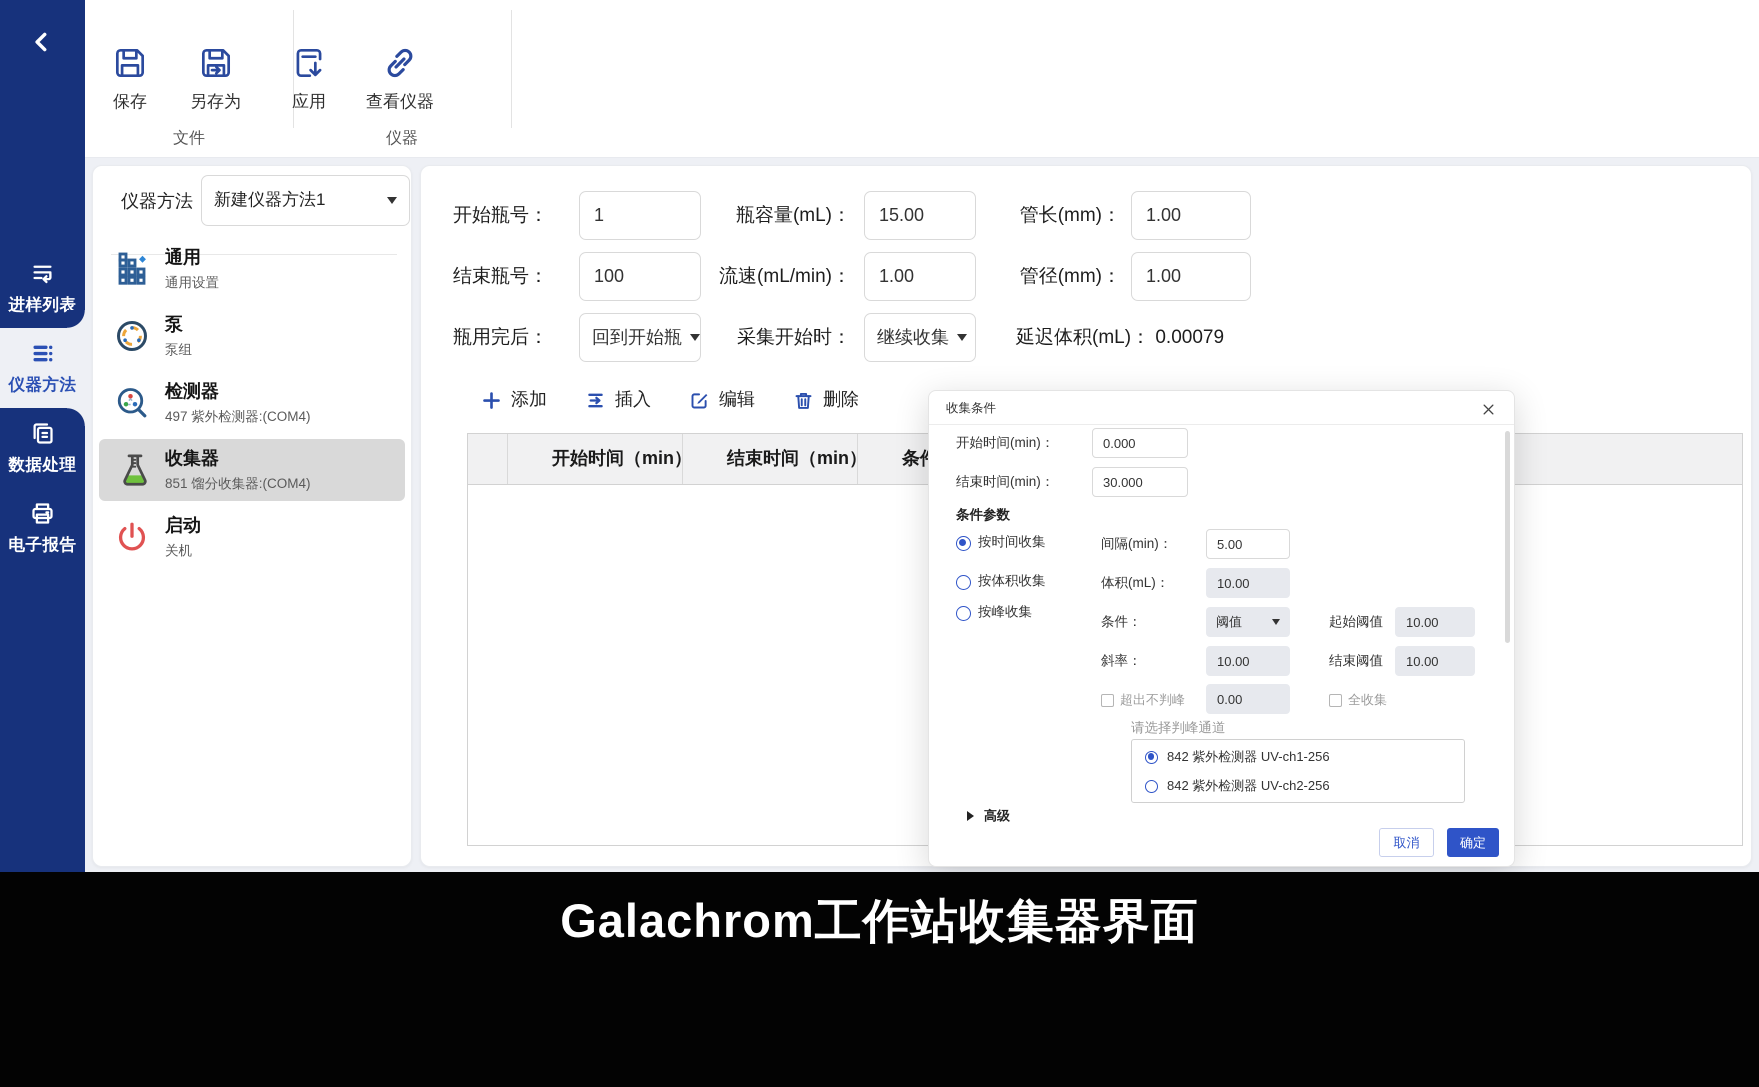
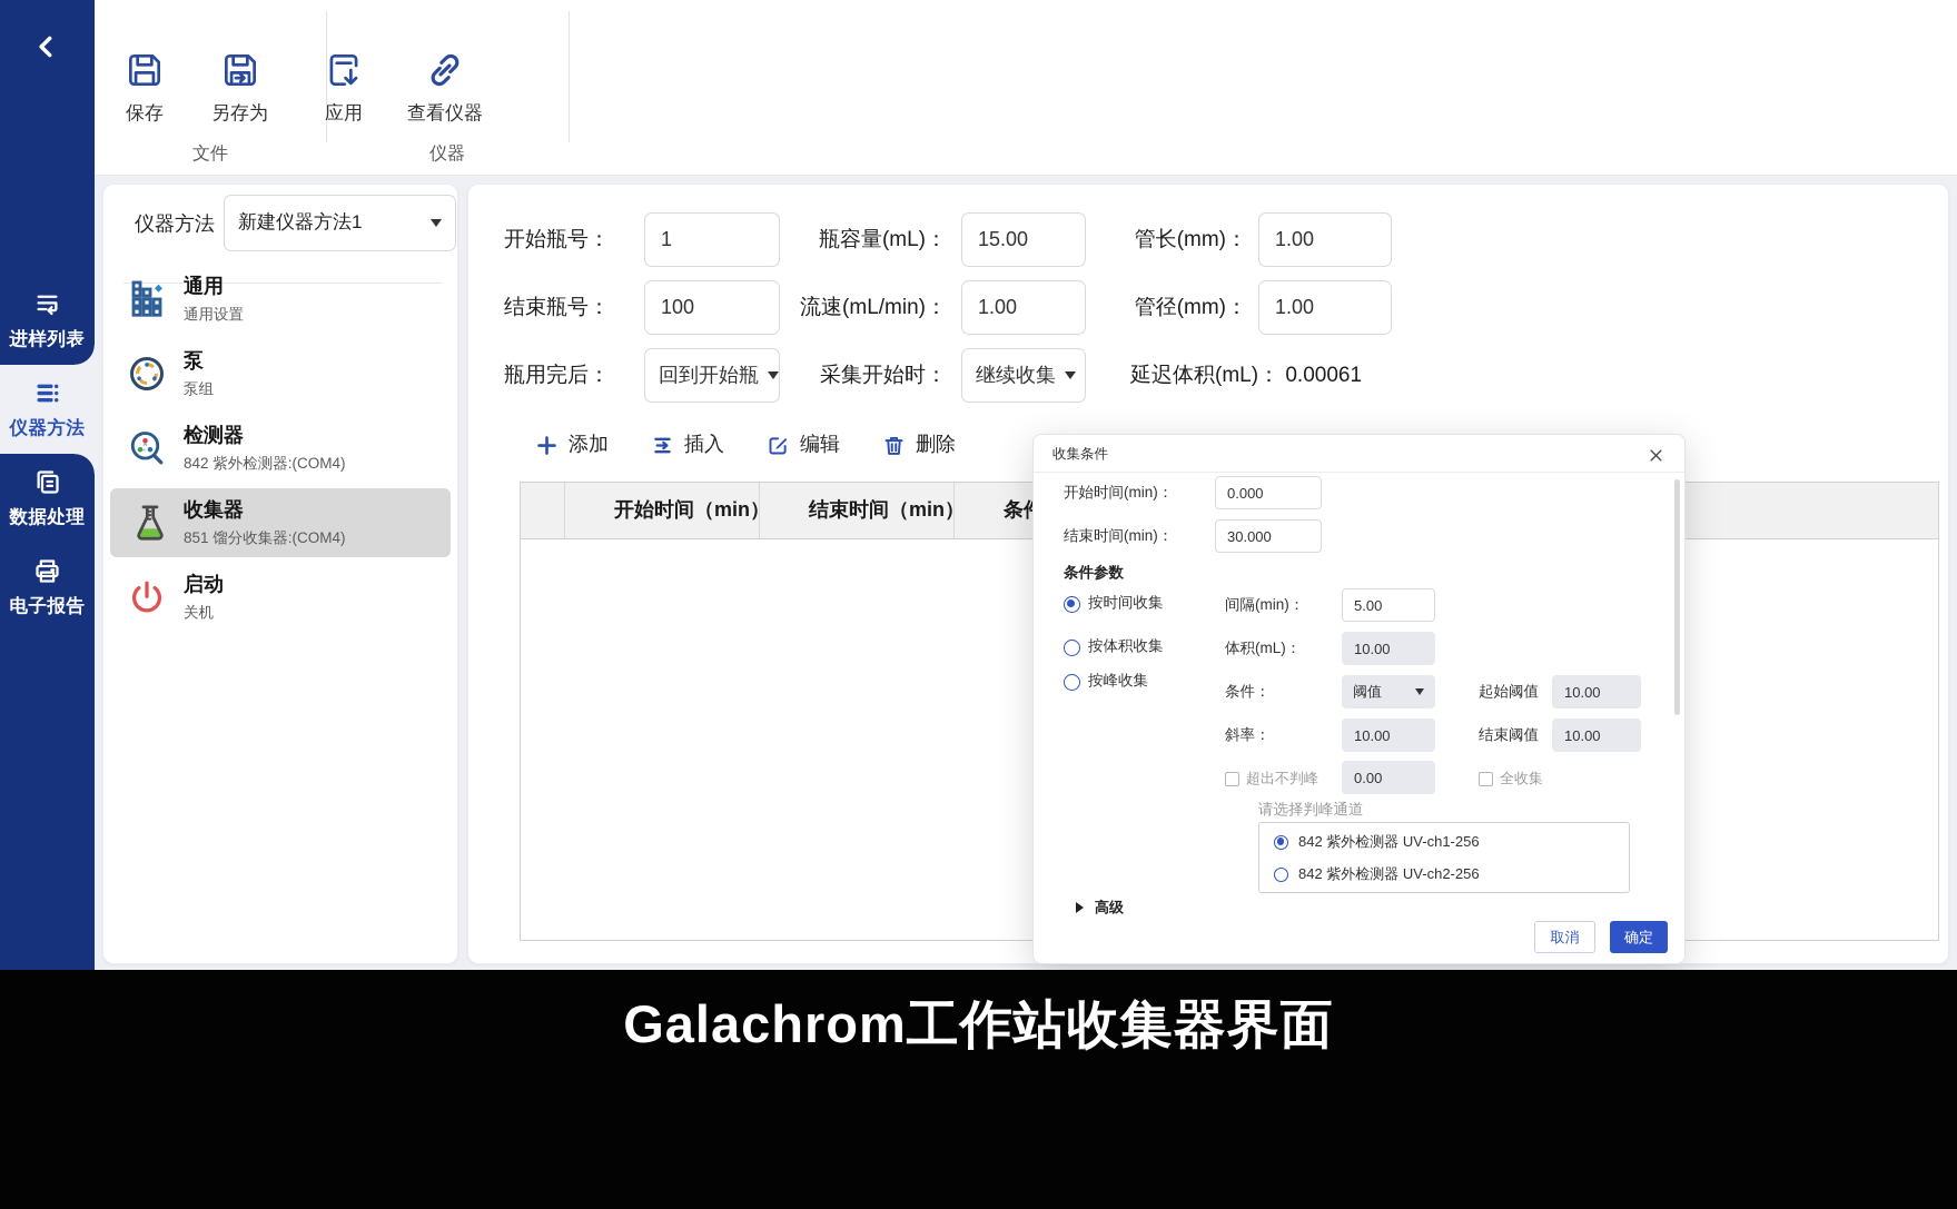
  进样列表
  仪器方法
  数据处理
  电子报告
  保存
  另存为
  应用
  查看仪器
  文件
  仪器
  仪器方法
  新建仪器方法1
  通用
  通用设置
  泵
  泵组
  检测器
- 497 紫外检测器:(COM4)
+ 842 紫外检测器:(COM4)
  收集器
  851 馏分收集器:(COM4)
  启动
  关机
  开始瓶号：
  1
  瓶容量(mL)：
  15.00
  管长(mm)：
  1.00
  结束瓶号：
  100
  流速(mL/min)：
  1.00
  管径(mm)：
  1.00
  瓶用完后：
  回到开始瓶
  采集开始时：
  继续收集
- 延迟体积(mL)： 0.00079
+ 延迟体积(mL)： 0.00061
  添加
  插入
  编辑
  删除
  开始时间（min
  结束时间（min
  收集条件
  开始时间(min)：
  0.000
  结束时间(min)：
  30.000
  条件参数
  按时间收集
  间隔(min)：
  5.00
  按体积收集
  体积(mL)：
  10.00
  按峰收集
  条件：
  阈值
  起始阈值
  10.00
  斜率：
  10.00
  结束阈值
  10.00
  超出不判峰
  0.00
  全收集
  请选择判峰通道
  842 紫外检测器 UV-ch1-256
  842 紫外检测器 UV-ch2-256
  高级
  取消
  确定
  Galachrom工作站收集器界面
